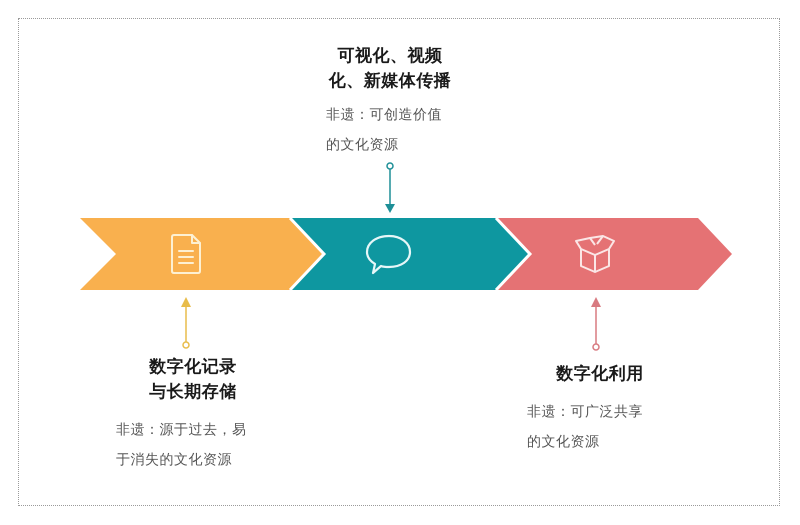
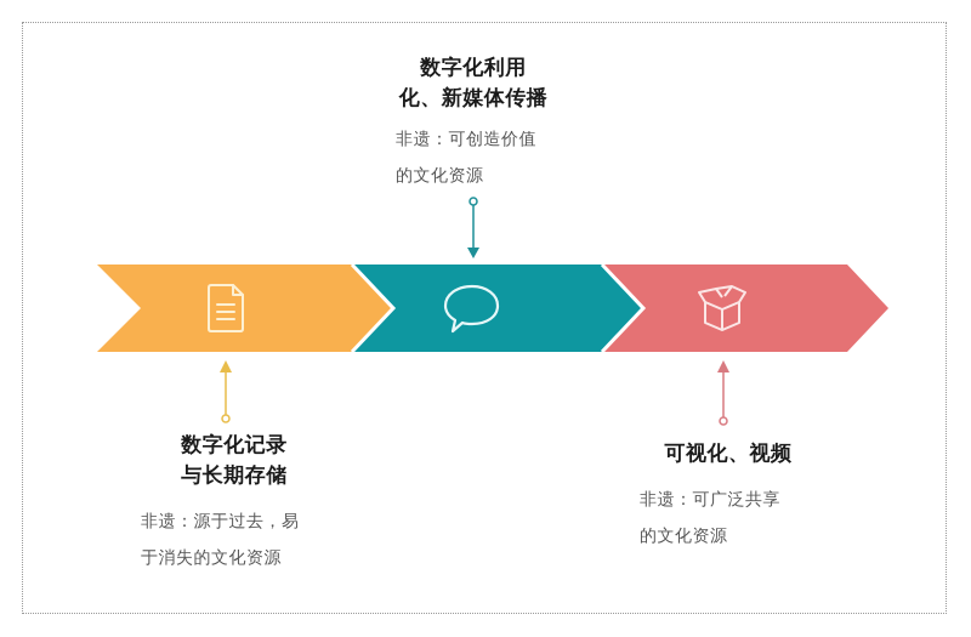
- 可视化、视频
+ 数字化利用
  化、新媒体传播
  非遗：可创造价值
  的文化资源
  数字化记录
  与长期存储
  非遗：源于过去，易
  于消失的文化资源
- 数字化利用
+ 可视化、视频
  非遗：可广泛共享
  的文化资源
